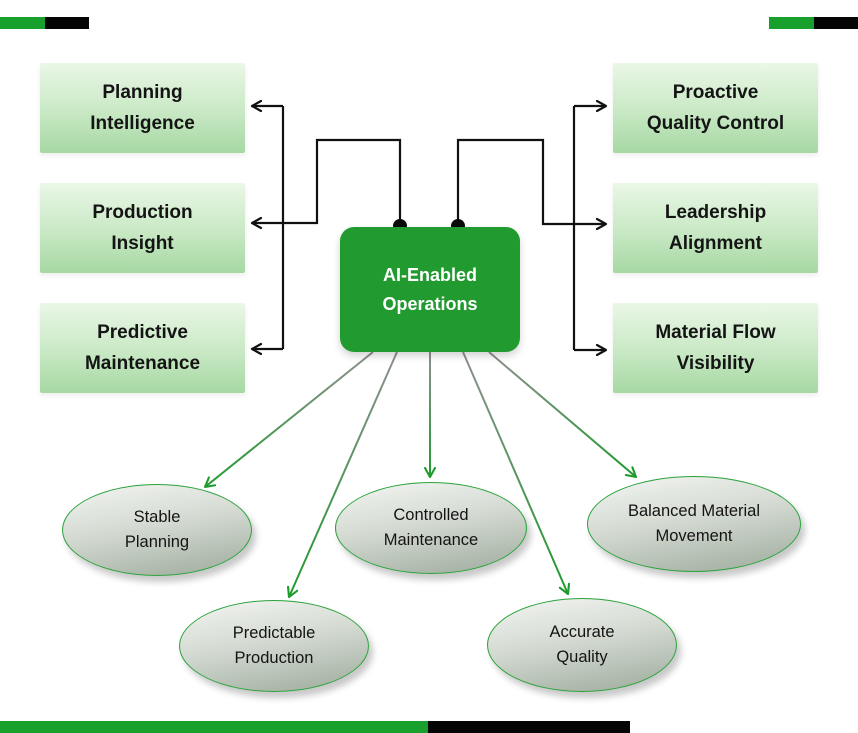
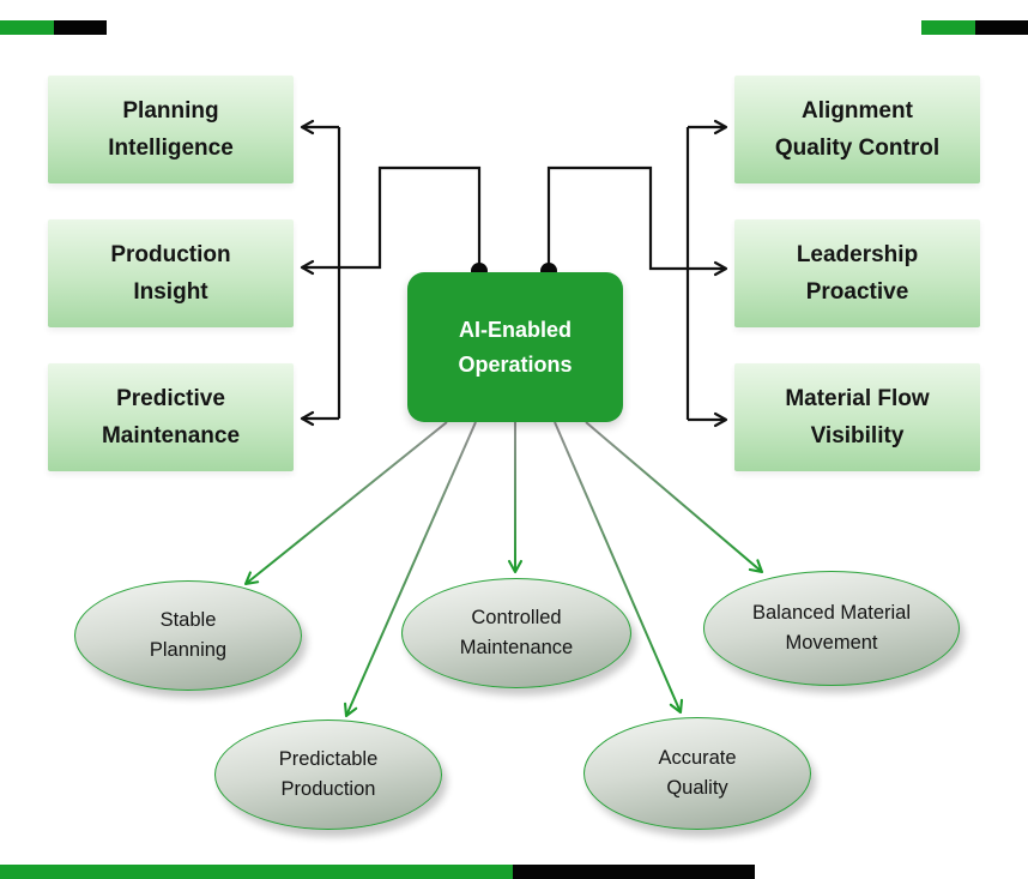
  Planning
  Intelligence
  Production
  Insight
  Predictive
  Maintenance
- Proactive
+ Alignment
  Quality Control
  Leadership
- Alignment
+ Proactive
  Material Flow
  Visibility
  AI-Enabled
  Operations
  Stable
  Planning
  Predictable
  Production
  Controlled
  Maintenance
  Accurate
  Quality
  Balanced Material
  Movement
